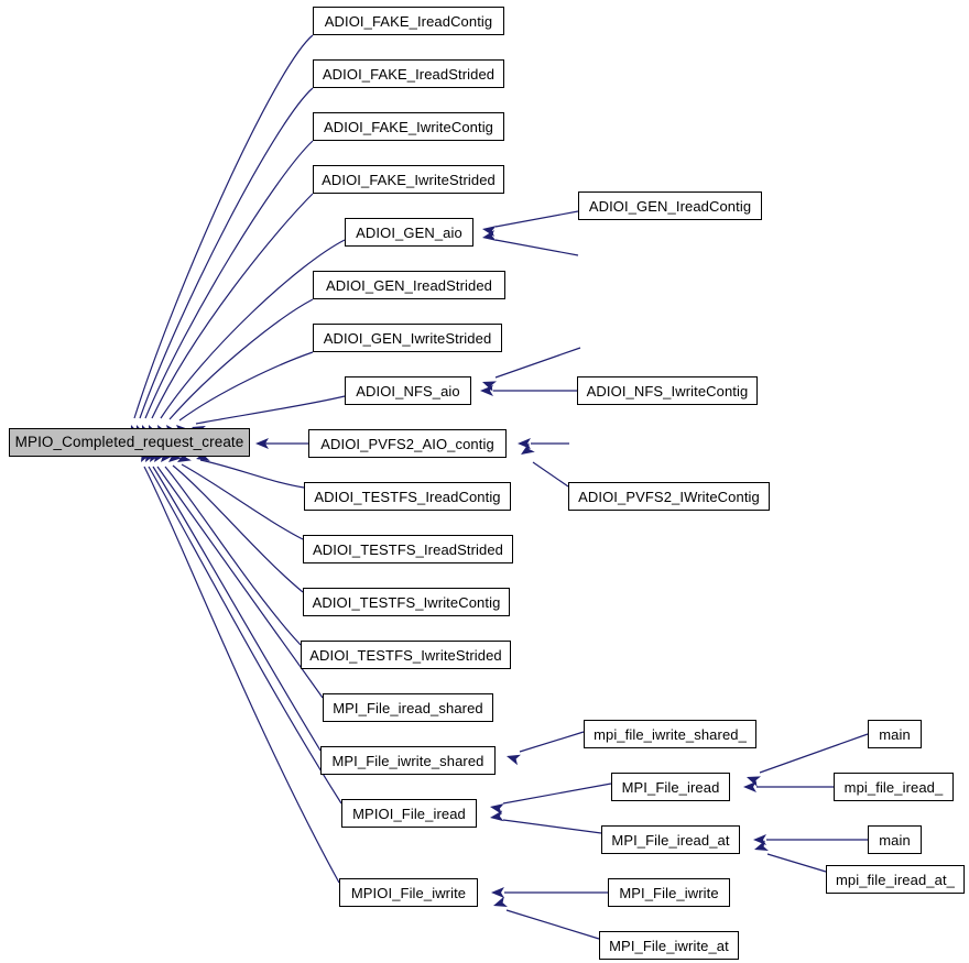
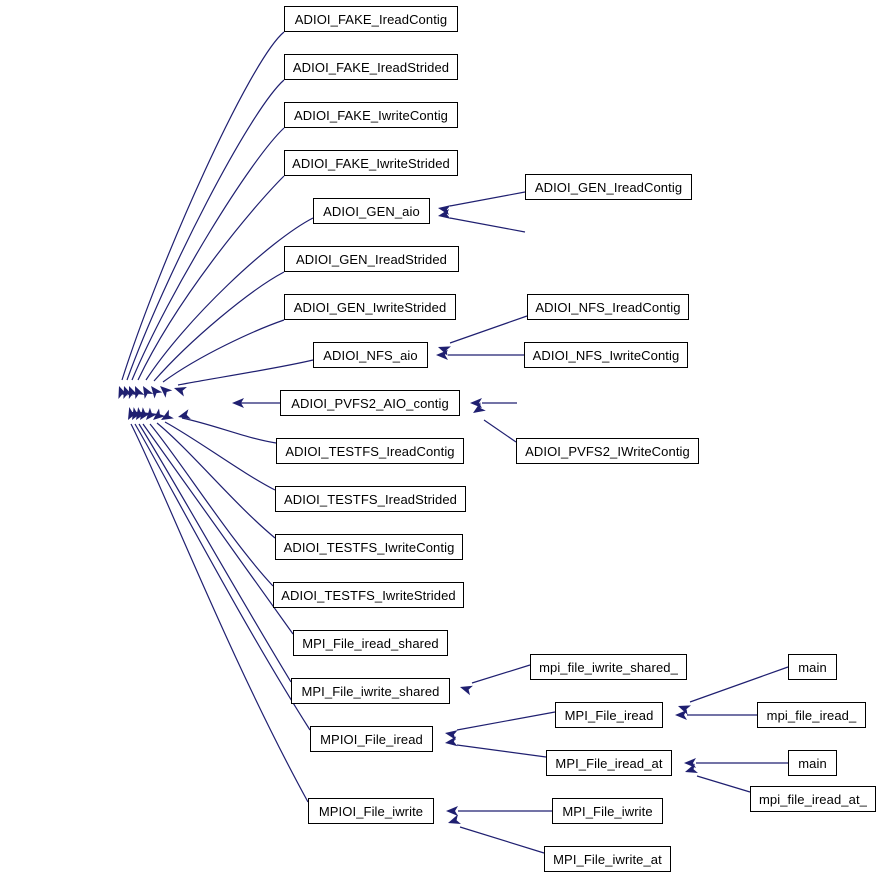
- MPIO_Completed_request_create
  ADIOI_FAKE_IreadContig
  ADIOI_FAKE_IreadStrided
  ADIOI_FAKE_IwriteContig
  ADIOI_FAKE_IwriteStrided
  ADIOI_GEN_aio
  ADIOI_GEN_IreadContig
  ADIOI_GEN_IreadStrided
  ADIOI_GEN_IwriteStrided
+ ADIOI_NFS_IreadContig
  ADIOI_NFS_aio
  ADIOI_NFS_IwriteContig
  ADIOI_PVFS2_AIO_contig
  ADIOI_TESTFS_IreadContig
  ADIOI_PVFS2_IWriteContig
  ADIOI_TESTFS_IreadStrided
  ADIOI_TESTFS_IwriteContig
  ADIOI_TESTFS_IwriteStrided
  MPI_File_iread_shared
  MPI_File_iwrite_shared
  mpi_file_iwrite_shared_
  main
  MPIOI_File_iread
  MPI_File_iread
  mpi_file_iread_
  MPI_File_iread_at
  main
  MPIOI_File_iwrite
  MPI_File_iwrite
  mpi_file_iread_at_
  MPI_File_iwrite_at
